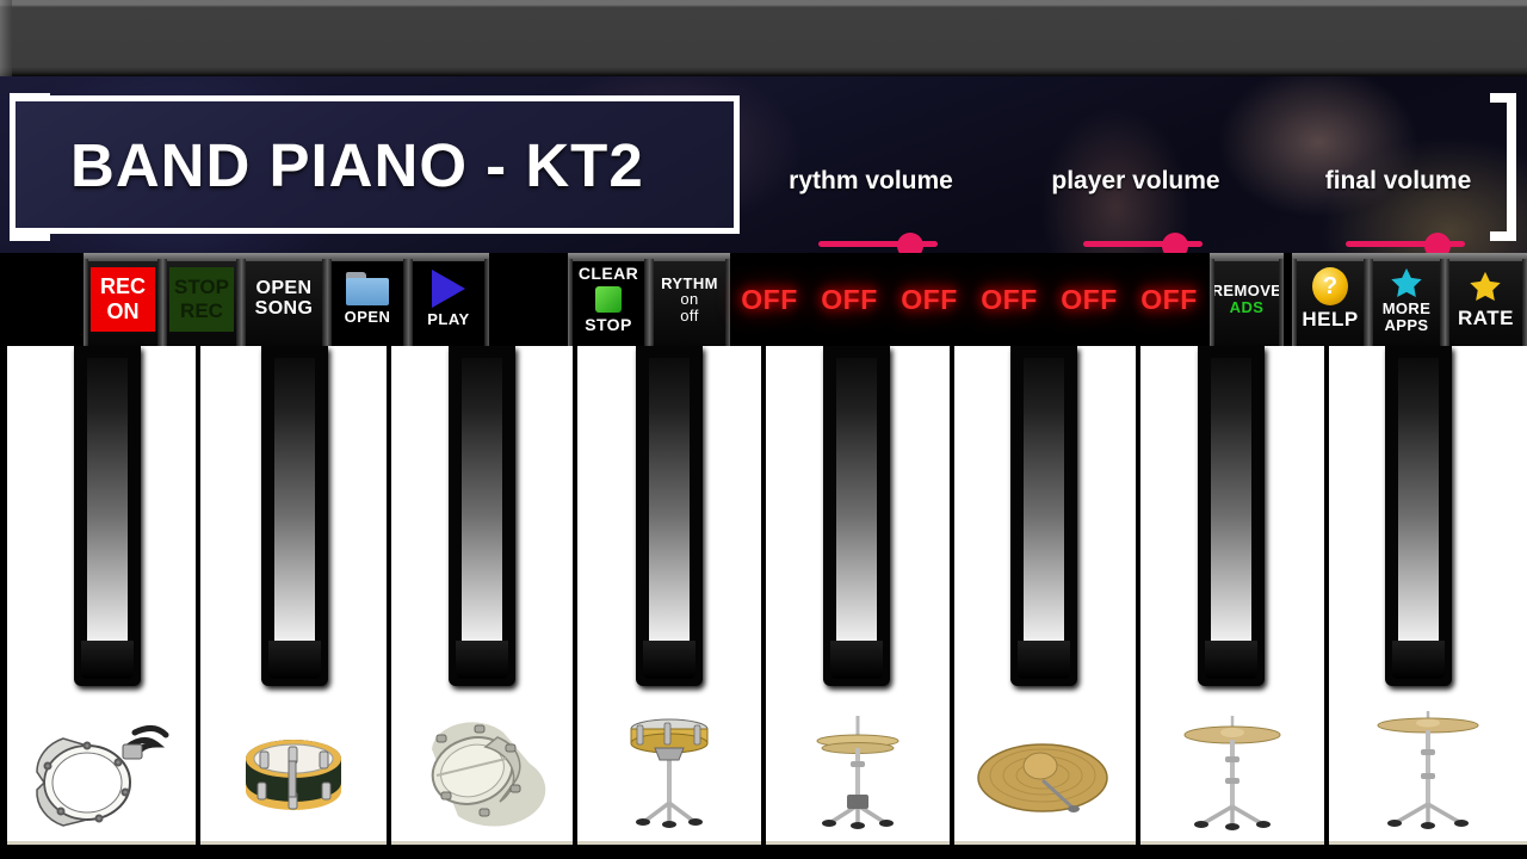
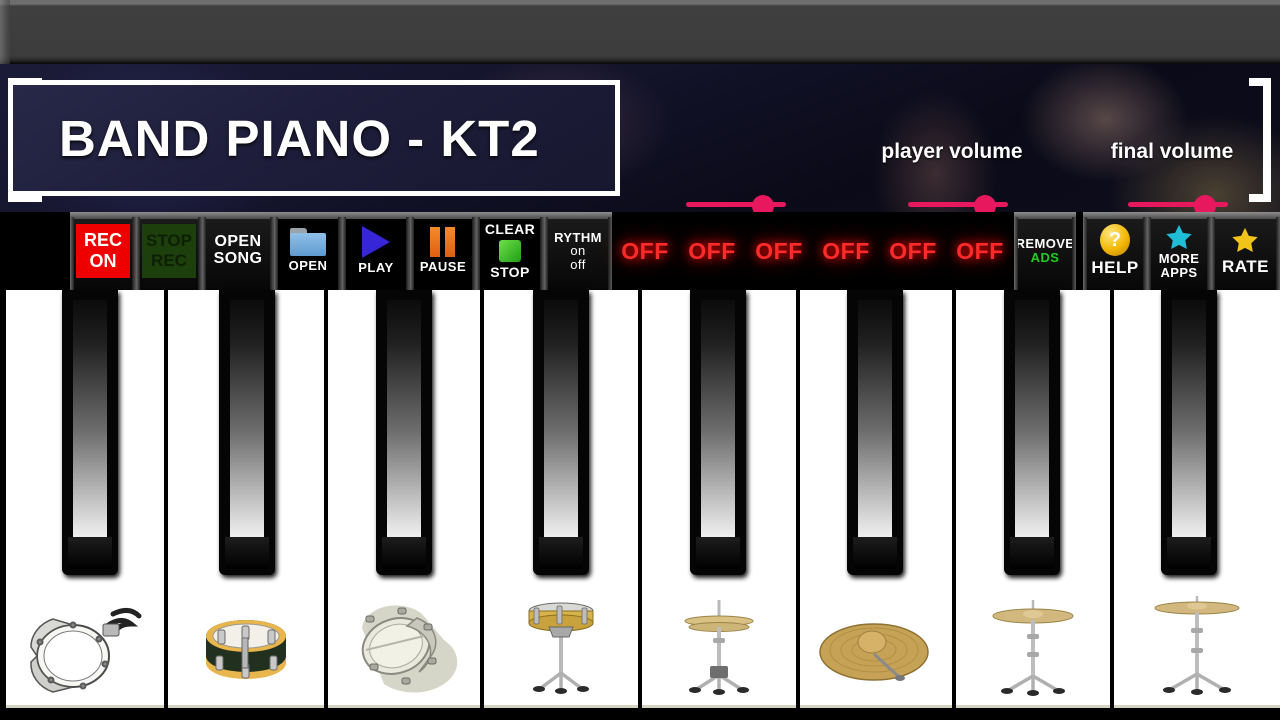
  BAND PIANO - KT2
- rythm volume
  player volume
  final volume
  REC
  ON
  STOP
  REC
  OPEN
  SONG
  OPEN
  PLAY
+ PAUSE
  CLEAR
  STOP
  RYTHM
  on
  off
  OFF
  OFF
  OFF
  OFF
  OFF
  OFF
  REMOVE
  ADS
  ?
  HELP
  MORE
  APPS
  RATE
